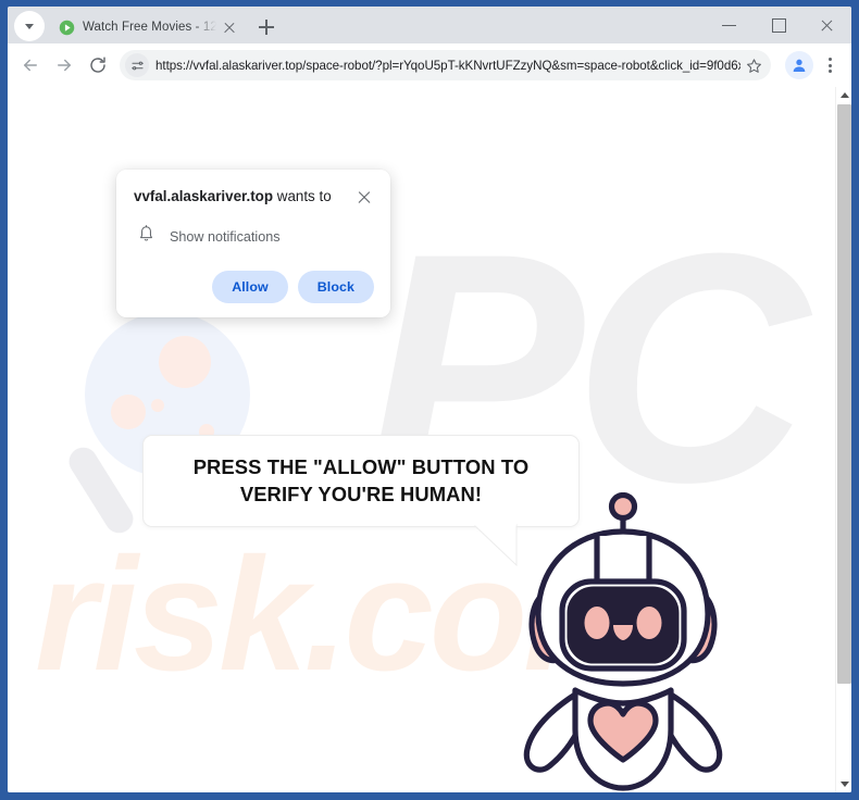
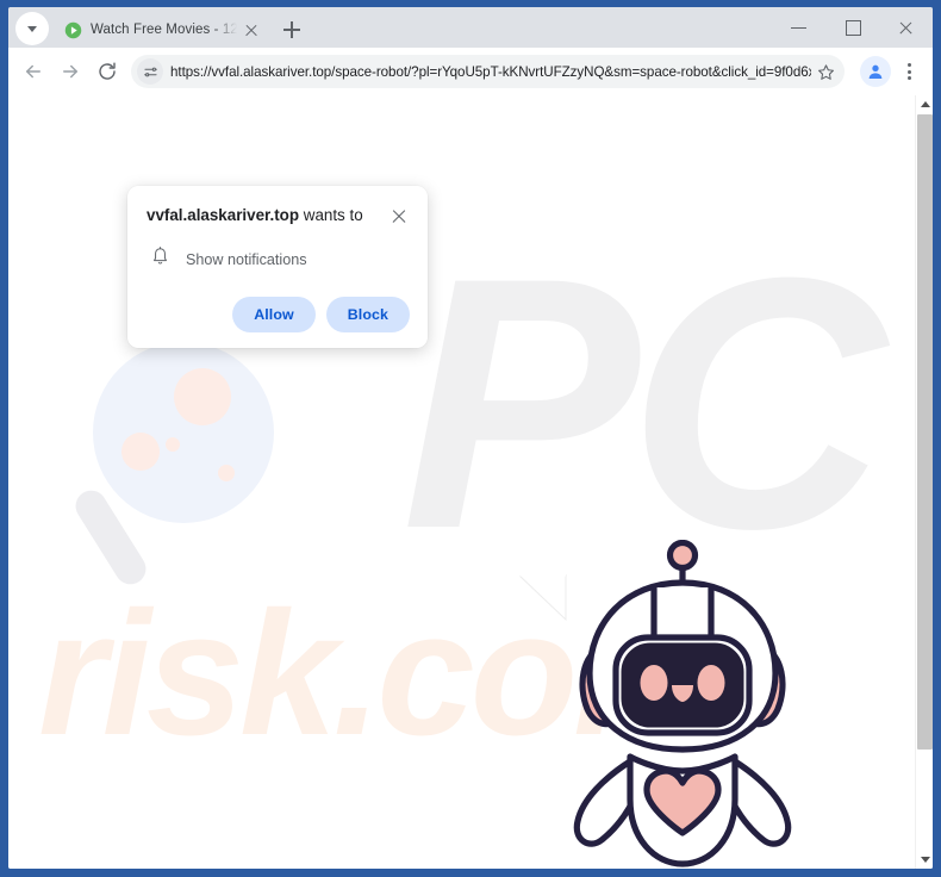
  Watch Free Movies - 12
  https://vvfal.alaskariver.top/space-robot/?pl=rYqoU5pT-kKNvrtUFZzyNQ&sm=space-robot&click_id=9f0d6
  PC
  risk.co
- PRESS THE "ALLOW" BUTTON TO VERIFY YOU'RE HUMAN!
  vvfal.alaskariver.top wants to
  Show notifications
  Allow
  Block
